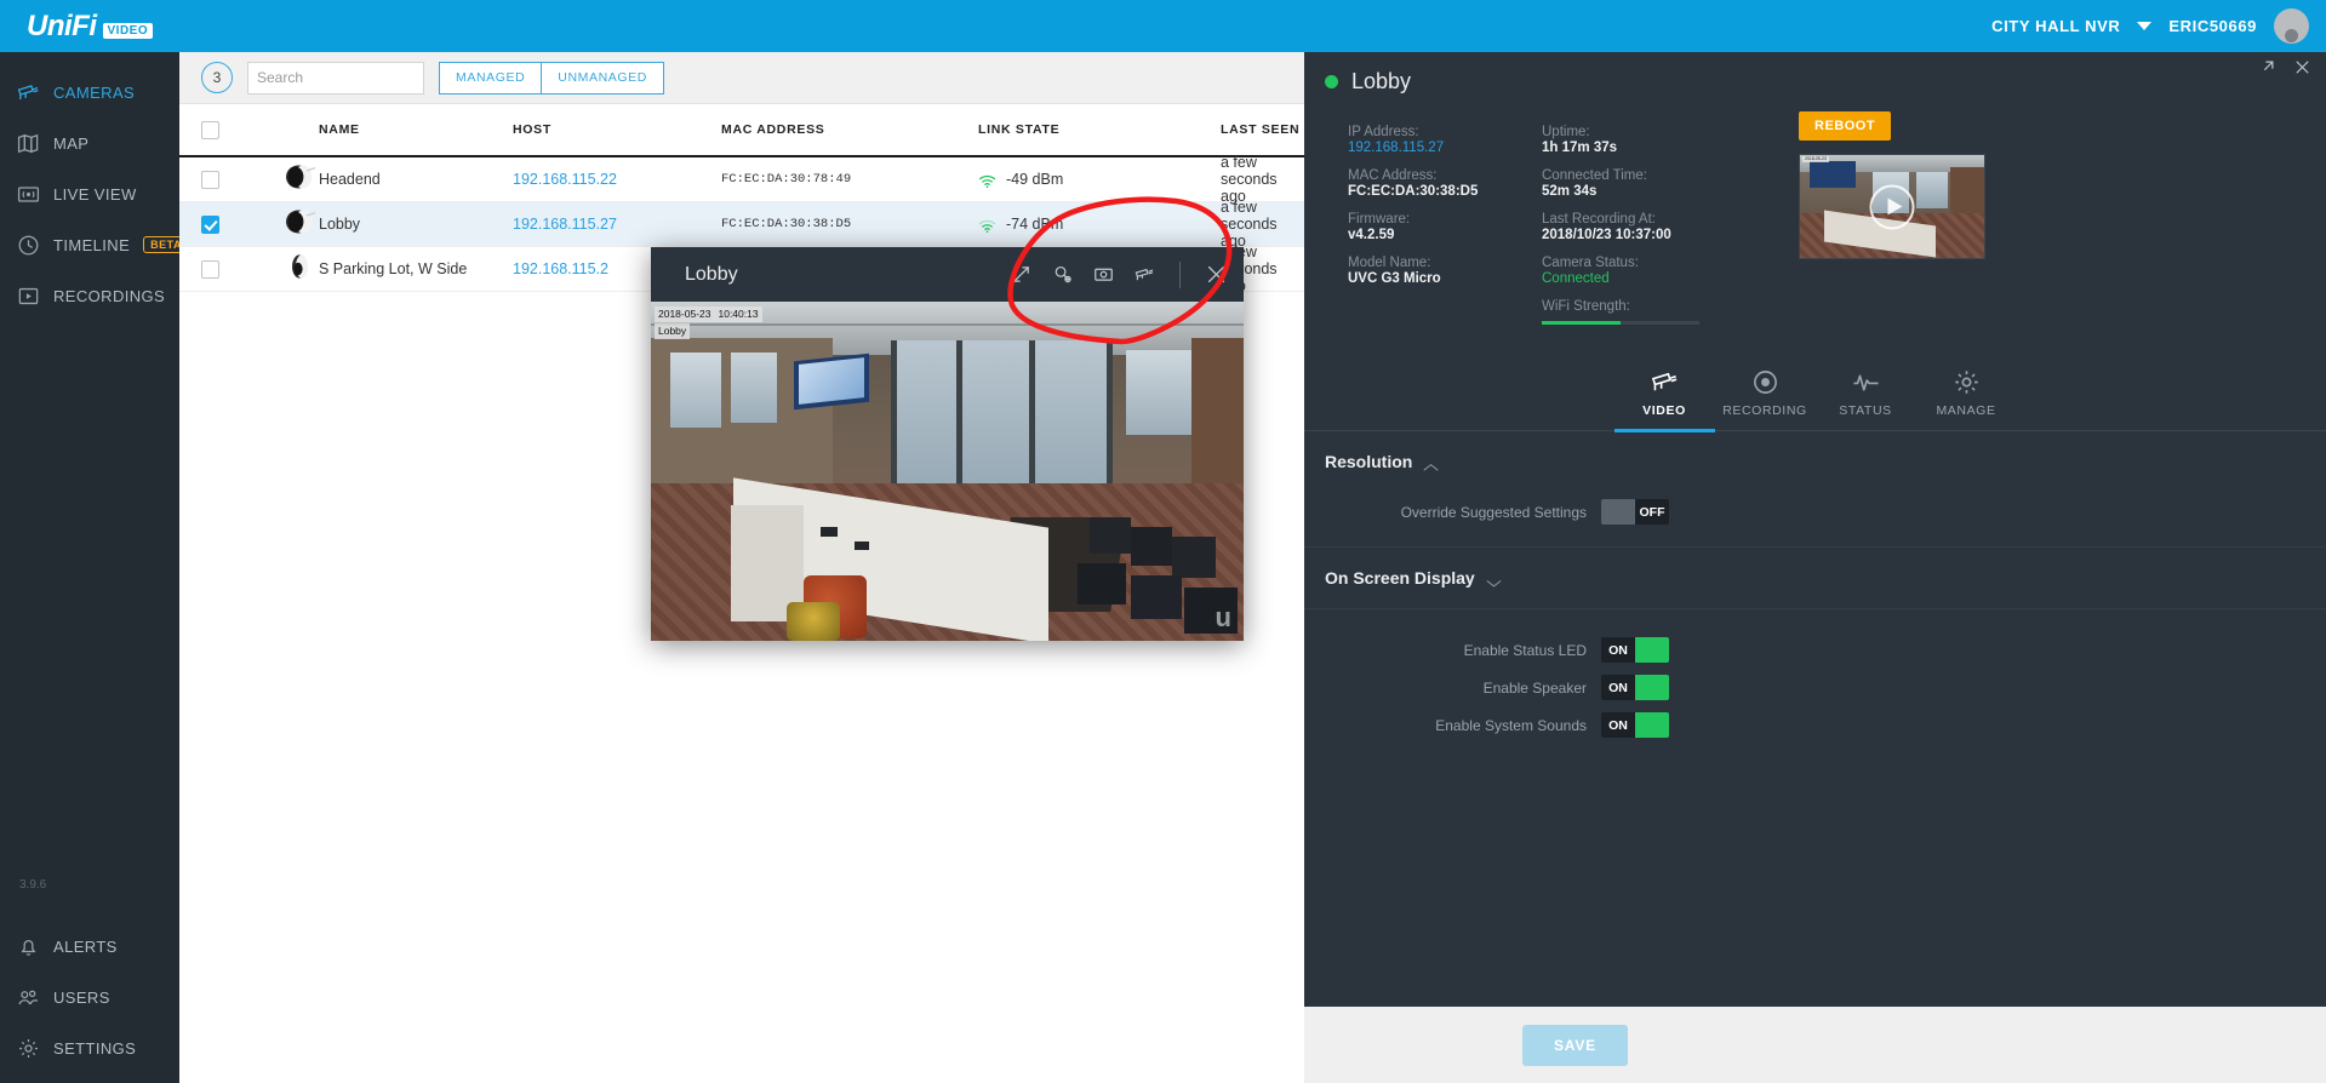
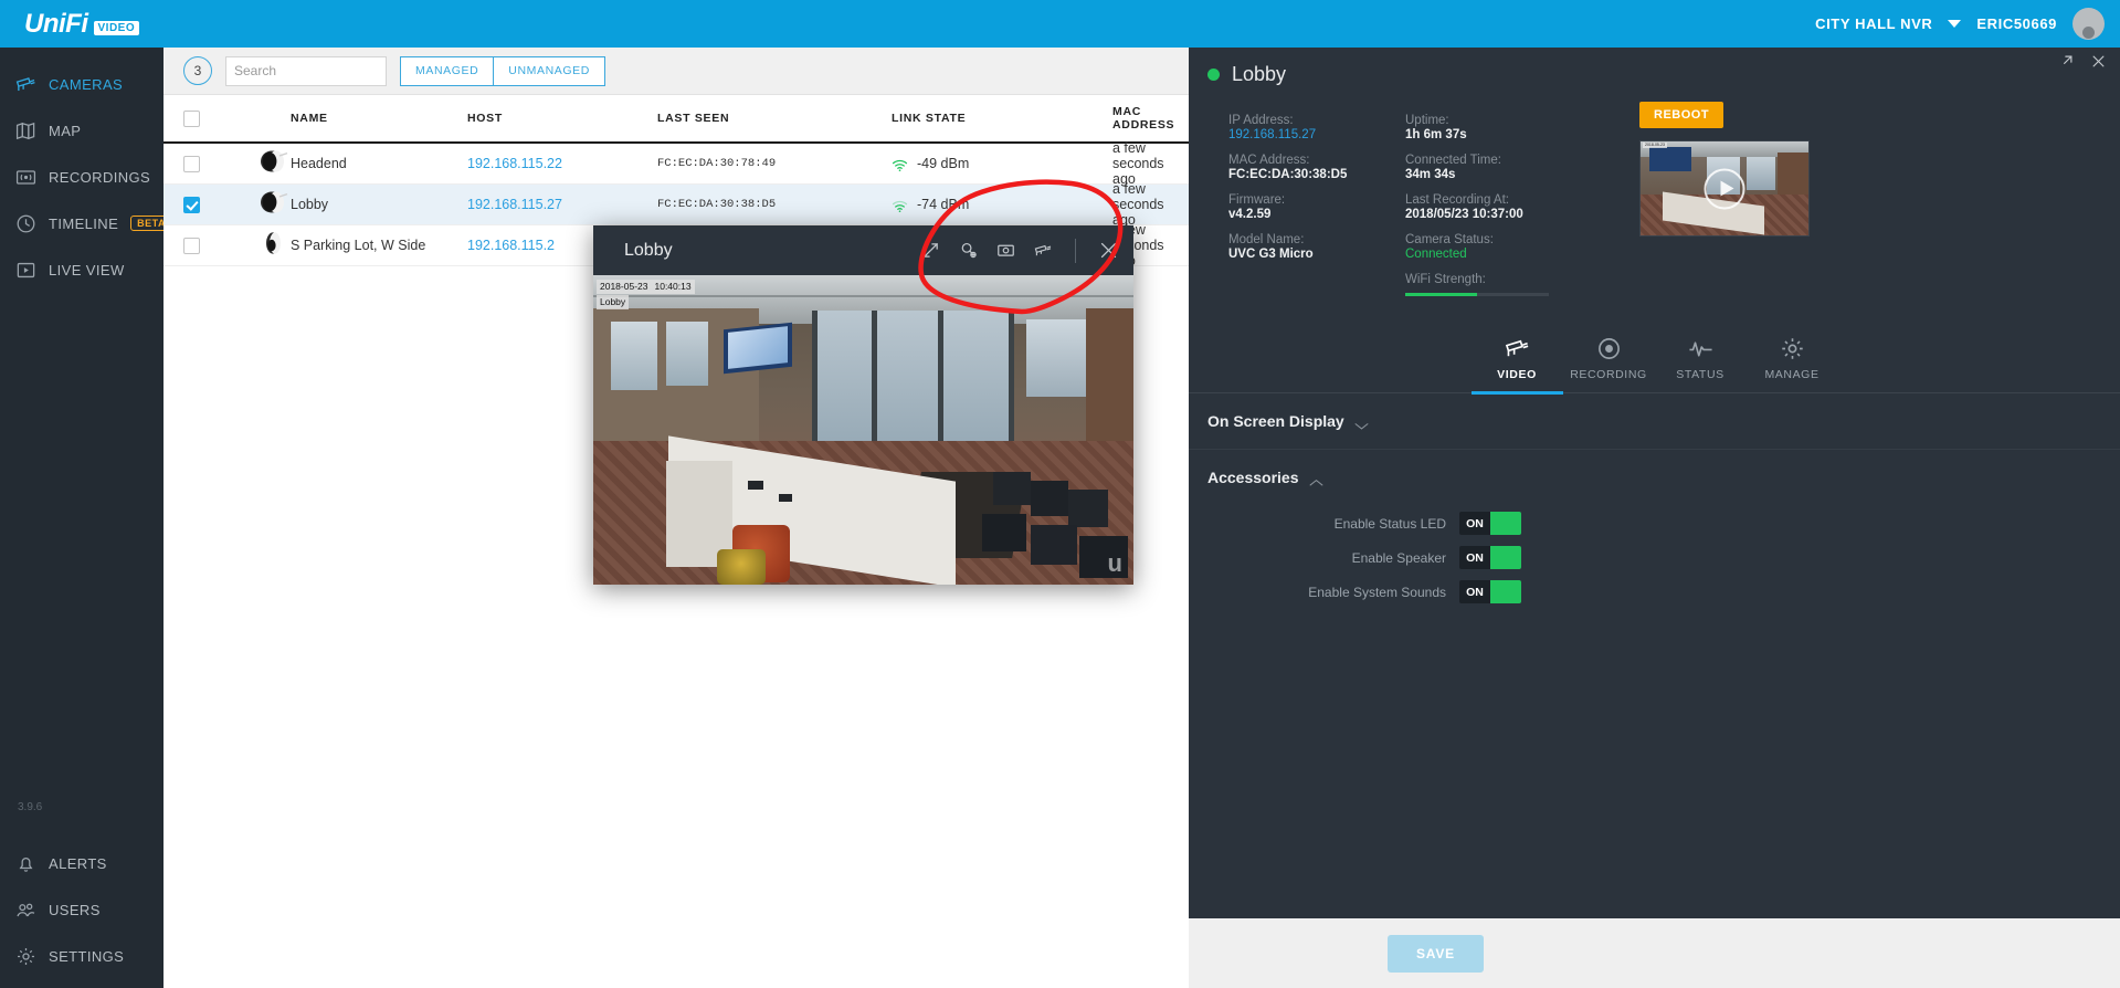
  UniFi
  VIDEO
  CITY HALL NVR
  ERIC50669
  CAMERAS
  MAP
- LIVE VIEW
+ RECORDINGS
  TIMELINE
  BETA
- RECORDINGS
+ LIVE VIEW
  3.9.6
  ALERTS
  USERS
  SETTINGS
  3
  Search
  MANAGED
  UNMANAGED
  NAME
  HOST
- MAC ADDRESS
+ LAST SEEN
  LINK STATE
- LAST SEEN
+ MAC ADDRESS
  Headend
  192.168.115.22
  FC:EC:DA:30:78:49
  -49 dBm
  a few seconds ago
  Lobby
  192.168.115.27
  FC:EC:DA:30:38:D5
  -74 dm
  a few seconds ago
  S Parking Lot, W Side
  192.168.115.2
  Lobby
  u
  2018-05-23 10:40:13
  Lobby
  Lobby
  IP Address:
  192.168.115.27
  MAC Address:
  FC:EC:DA:30:38:D5
  Firmware:
  v4.2.59
  Model Name:
  UVC G3 Micro
  Uptime:
- 1h 17m 37s
+ 1h 6m 37s
  Connected Time:
- 52m 34s
+ 34m 34s
  Last Recording At:
- 2018/10/23 10:37:00
+ 2018/05/23 10:37:00
  Camera Status:
  Connected
  WiFi Strength:
  REBOOT
  VIDEO
  RECORDING
  STATUS
  MANAGE
- Resolution
- Override Suggested Settings
- OFF
  On Screen Display
+ Accessories
  Enable Status LED
  ON
  Enable Speaker
  ON
  Enable System Sounds
  ON
  SAVE
